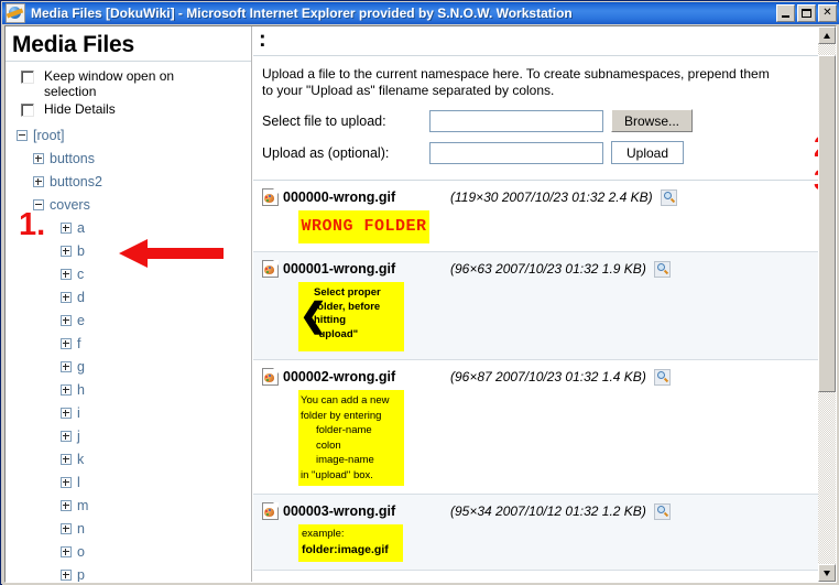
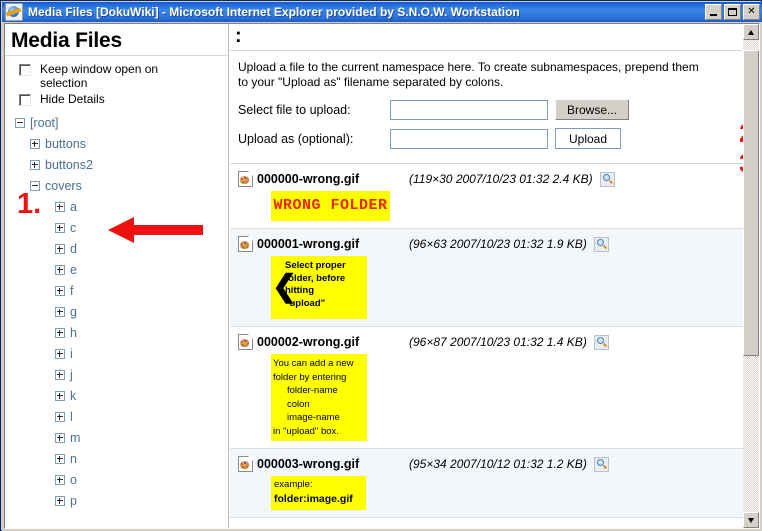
  Media Files [DokuWiki] - Microsoft Internet Explorer provided by S.N.O.W. Workstation
  ✕
  Media Files
  Keep window open on selection
  Hide Details
  [root]
  buttons
  buttons2
  covers
  a
- b
  c
  d
  e
  f
  g
  h
  i
  j
  k
  l
  m
  n
  o
  p
  1.
  :
  Upload a file to the current namespace here. To create subnamespaces, prepend them to your "Upload as" filename separated by colons.
  Select file to upload:
  Browse...
  Upload as (optional):
  Upload
  000000-wrong.gif
  (119×30 2007/10/23 01:32 2.4 KB)
  WRONG FOLDER
  000001-wrong.gif
  (96×63 2007/10/23 01:32 1.9 KB)
  ❮
  Select proper
  folder, before
  hitting
  "upload"
  000002-wrong.gif
  (96×87 2007/10/23 01:32 1.4 KB)
  You can add a new
  folder by entering
  folder-name
  colon
  image-name
  in "upload" box.
  000003-wrong.gif
  (95×34 2007/10/12 01:32 1.2 KB)
  example:
  folder:image.gif
